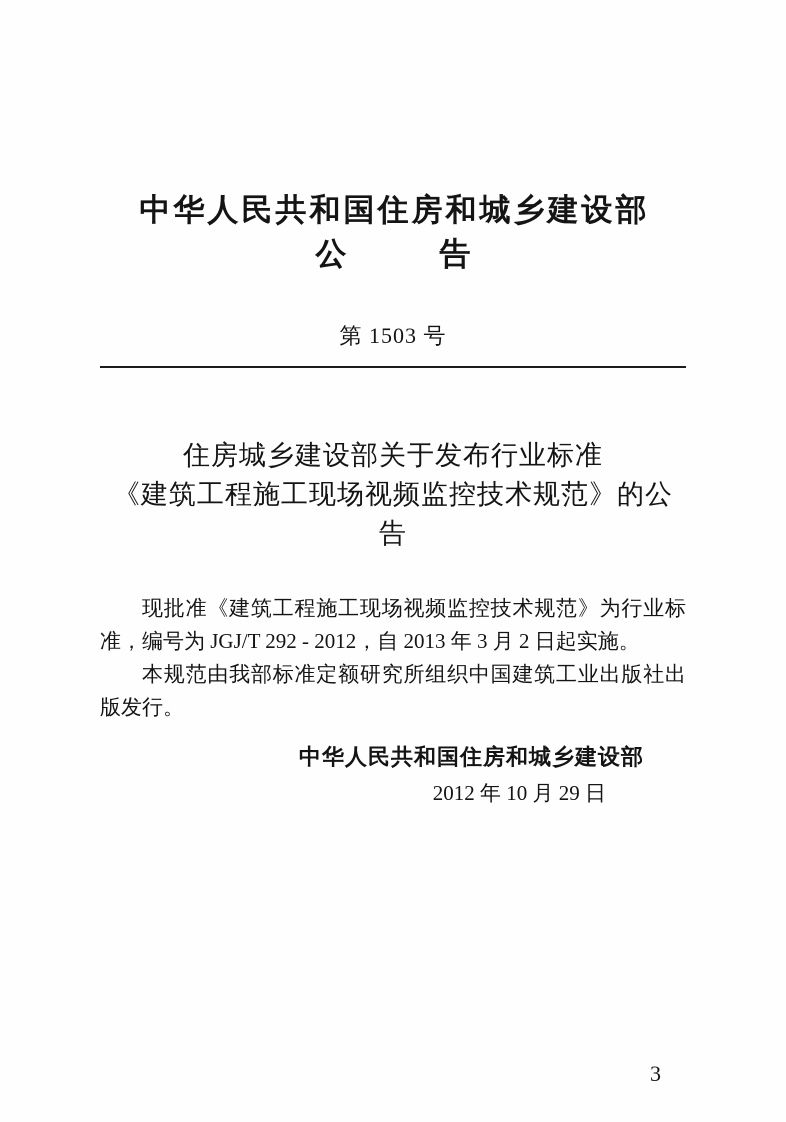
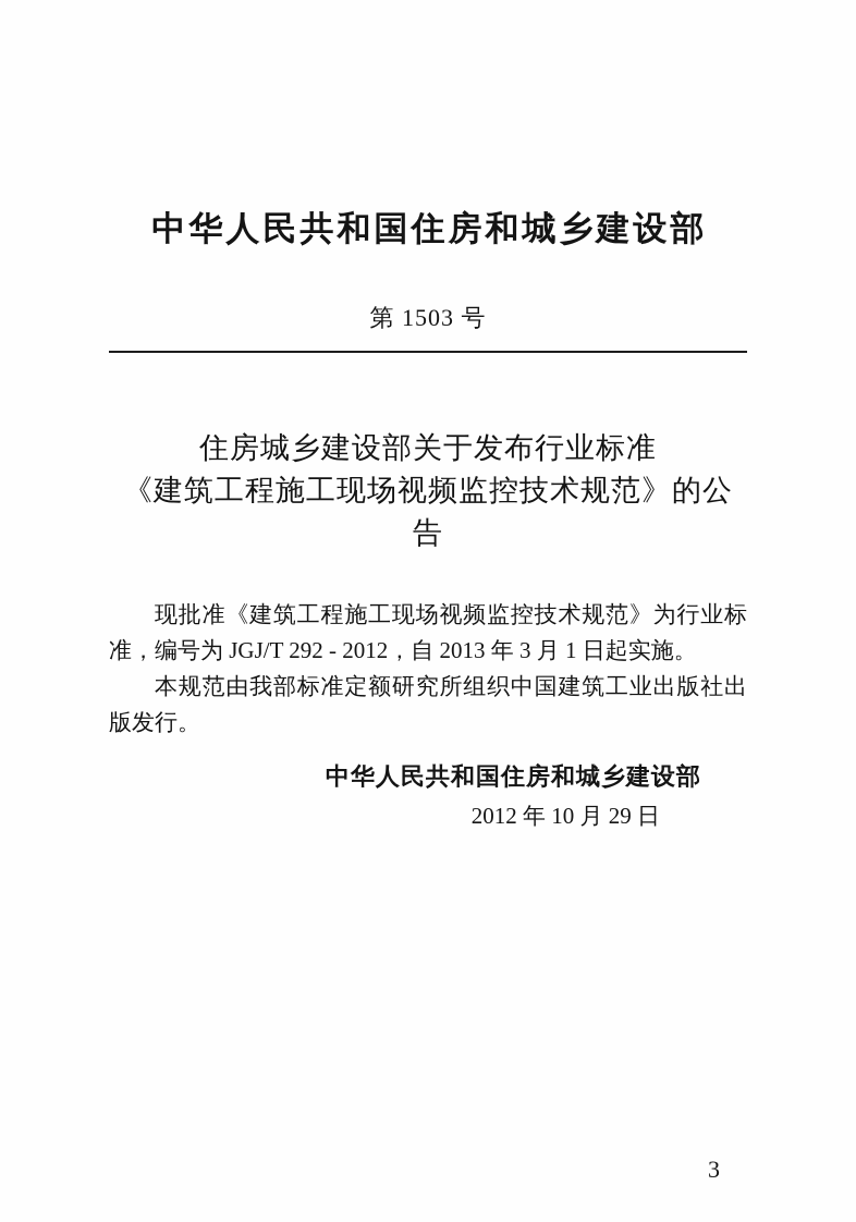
  中华人民共和国住房和城乡建设部
- 公 告
  第 1503 号
  住房城乡建设部关于发布行业标准
  《建筑工程施工现场视频监控技术规范》的公告
- 现批准《建筑工程施工现场视频监控技术规范》为行业标准，编号为 JGJ/T 292 - 2012，自 2013 年 3 月 2 日起实施。
+ 现批准《建筑工程施工现场视频监控技术规范》为行业标准，编号为 JGJ/T 292 - 2012，自 2013 年 3 月 1 日起实施。
  本规范由我部标准定额研究所组织中国建筑工业出版社出版发行。
  中华人民共和国住房和城乡建设部
  2012 年 10 月 29 日
  3
